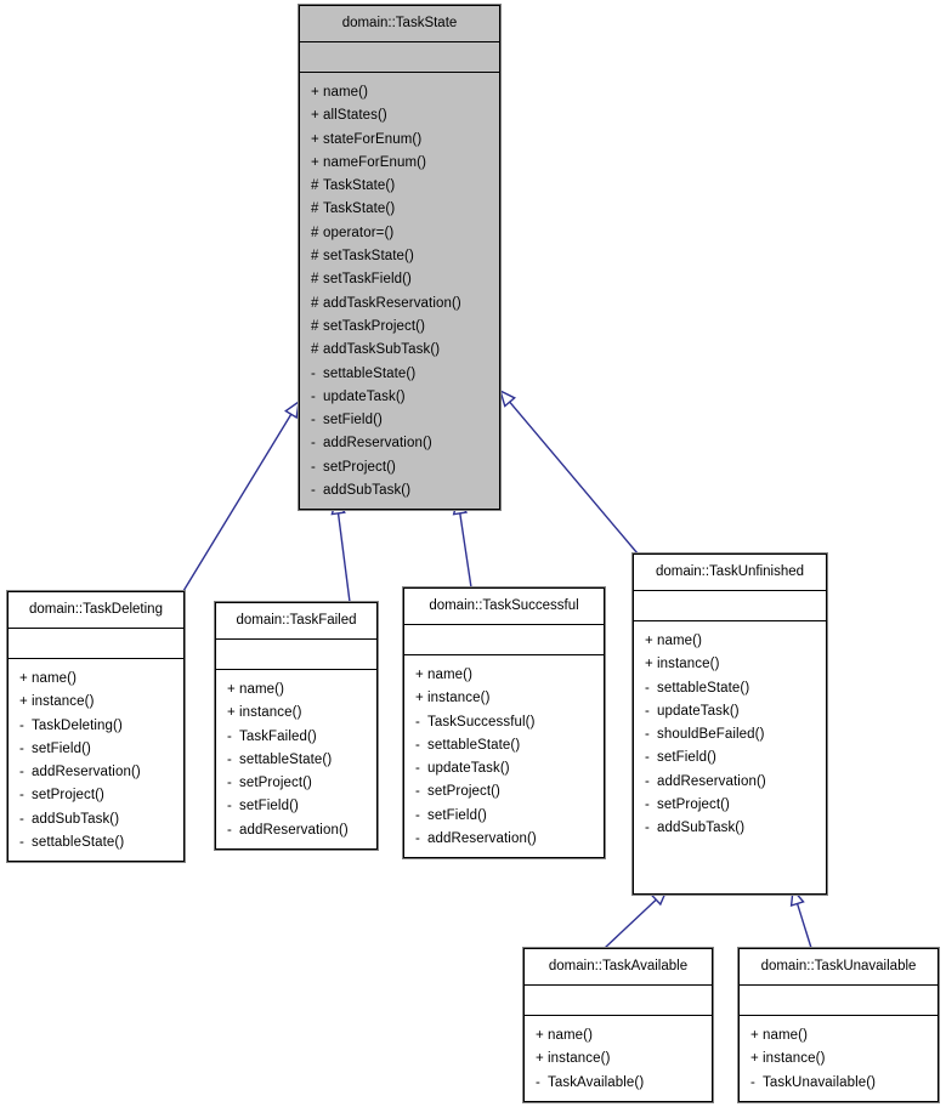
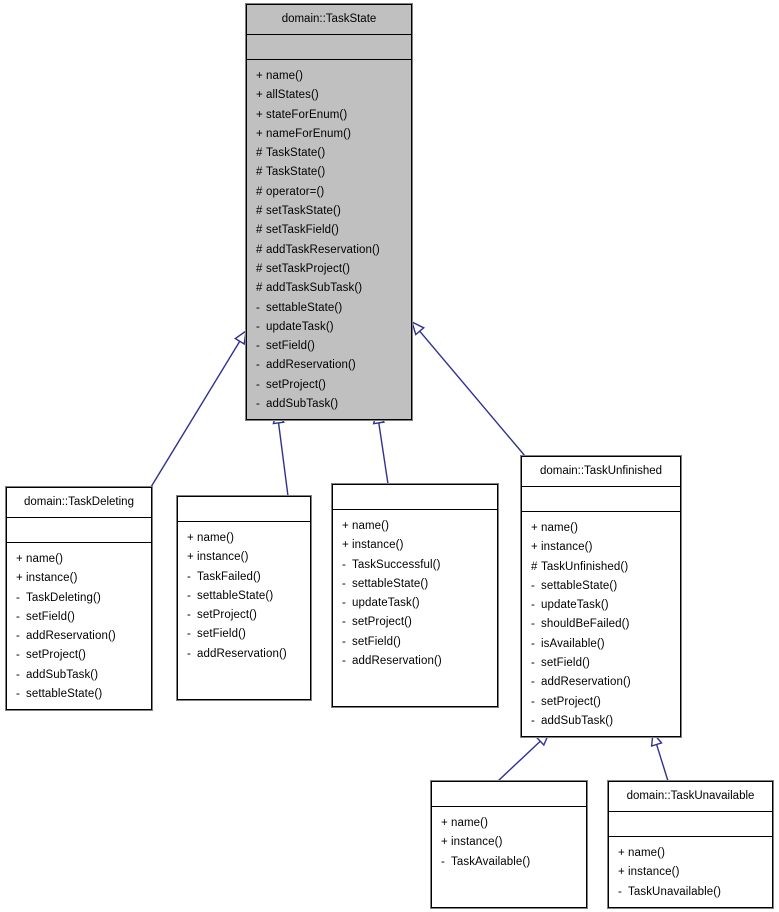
  domain::TaskState
  + name()
  + allStates()
  + stateForEnum()
  + nameForEnum()
  # TaskState()
  # TaskState()
  # operator=()
  # setTaskState()
  # setTaskField()
  # addTaskReservation()
  # setTaskProject()
  # addTaskSubTask()
  - settableState()
  - updateTask()
  - setField()
  - addReservation()
  - setProject()
  - addSubTask()
  domain::TaskDeleting
  + name()
  + instance()
  - TaskDeleting()
  - setField()
  - addReservation()
  - setProject()
  - addSubTask()
  - settableState()
- domain::TaskFailed
  + name()
  + instance()
  - TaskFailed()
  - settableState()
  - setProject()
  - setField()
  - addReservation()
- domain::TaskSuccessful
  + name()
  + instance()
  - TaskSuccessful()
  - settableState()
  - updateTask()
  - setProject()
  - setField()
  - addReservation()
  domain::TaskUnfinished
  + name()
  + instance()
+ # TaskUnfinished()
  - settableState()
  - updateTask()
  - shouldBeFailed()
+ - isAvailable()
  - setField()
  - addReservation()
  - setProject()
  - addSubTask()
- domain::TaskAvailable
  + name()
  + instance()
  - TaskAvailable()
  domain::TaskUnavailable
  + name()
  + instance()
  - TaskUnavailable()
